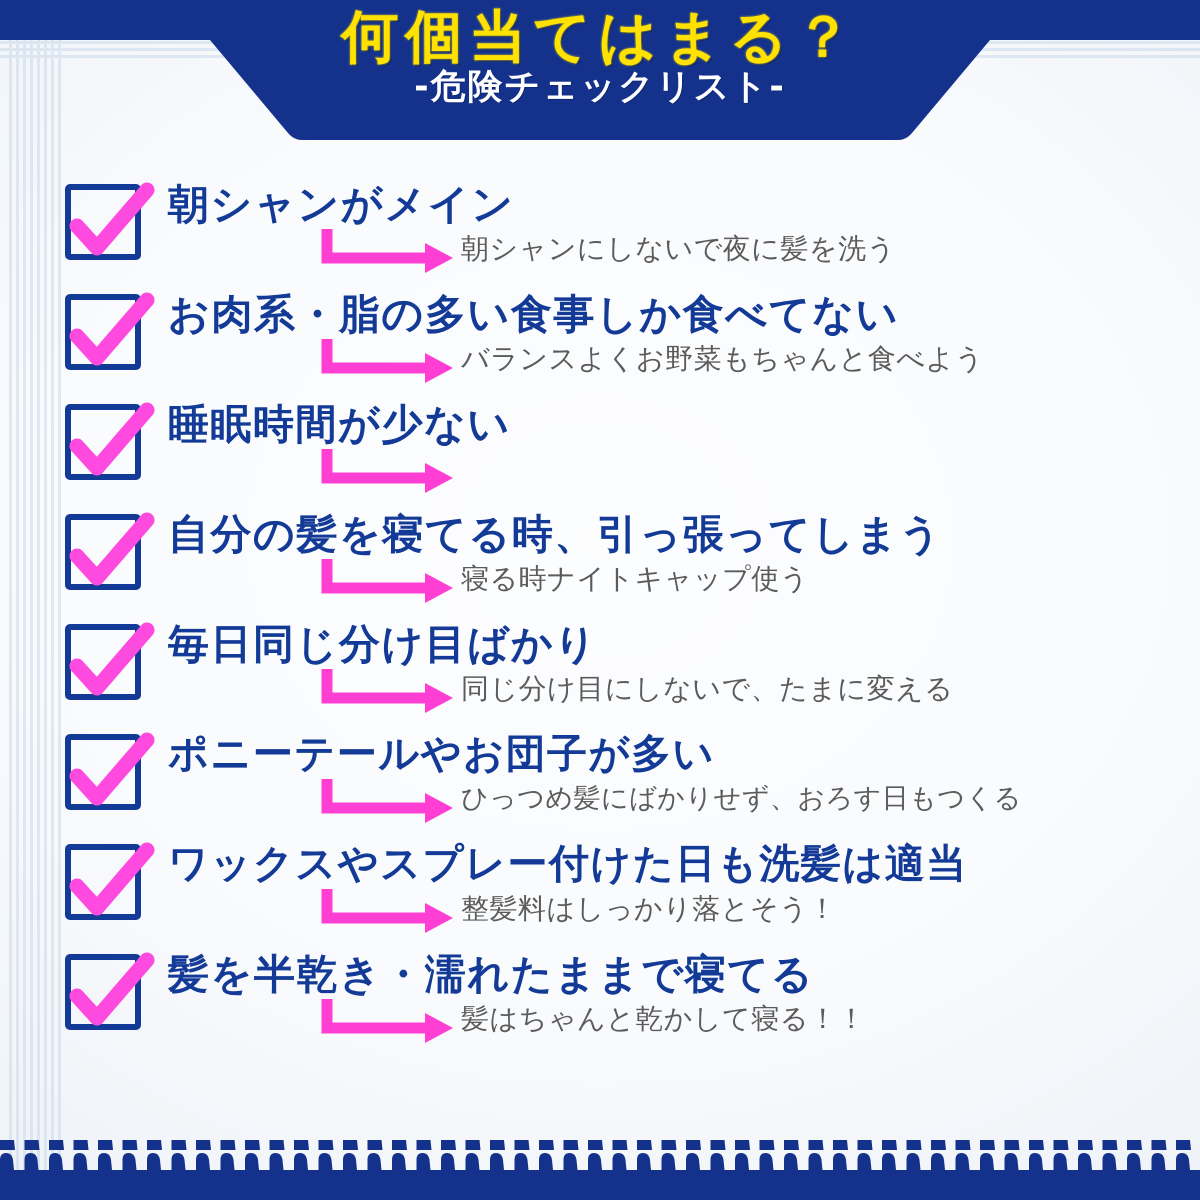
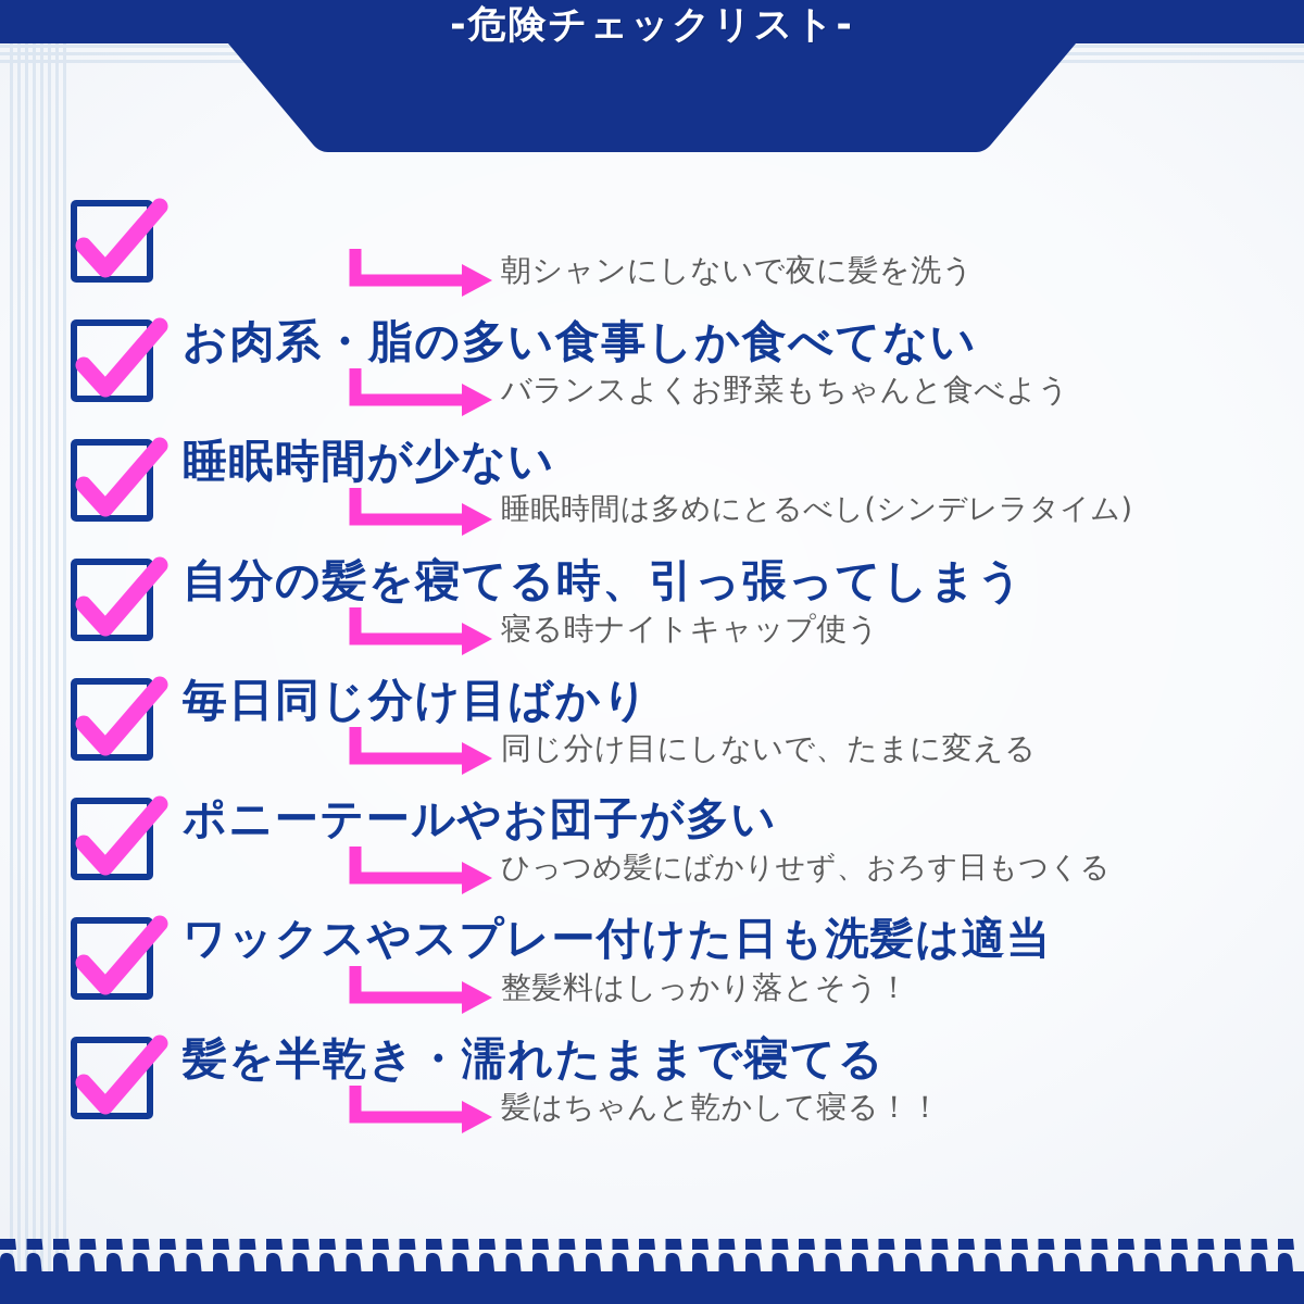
- 何個当てはまる？
  -危険チェックリスト-
- 朝シャンがメイン
  朝シャンにしないで夜に髪を洗う
  お肉系・脂の多い食事しか食べてない
  バランスよくお野菜もちゃんと食べよう
  睡眠時間が少ない
+ 睡眠時間は多めにとるべし(シンデレラタイム)
  自分の髪を寝てる時、引っ張ってしまう
  寝る時ナイトキャップ使う
  毎日同じ分け目ばかり
  同じ分け目にしないで、たまに変える
  ポニーテールやお団子が多い
  ひっつめ髪にばかりせず、おろす日もつくる
  ワックスやスプレー付けた日も洗髪は適当
  整髪料はしっかり落とそう！
  髪を半乾き・濡れたままで寝てる
  髪はちゃんと乾かして寝る！！
